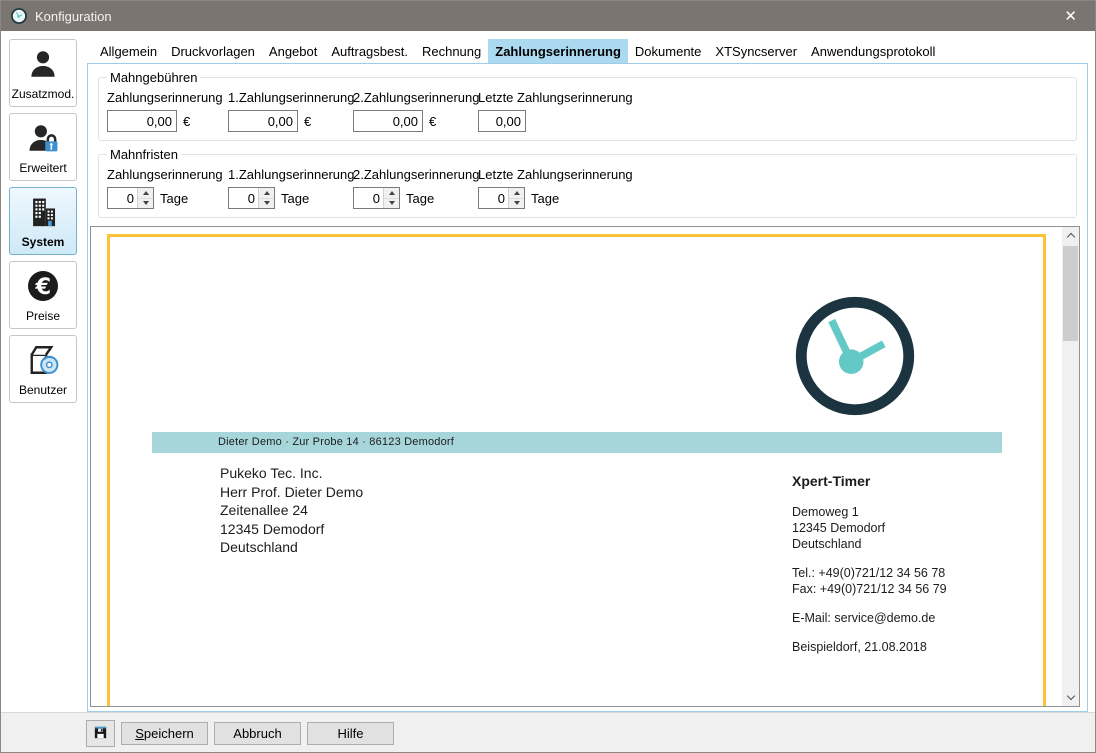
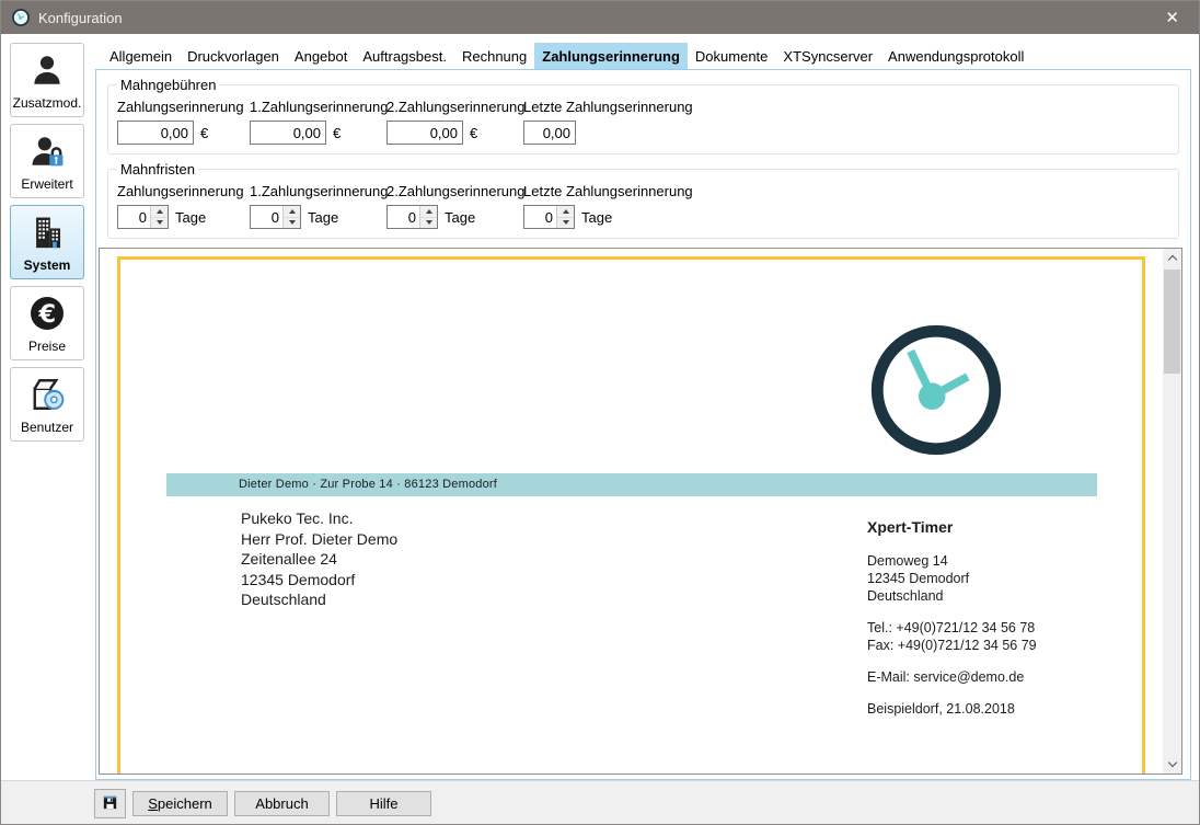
  Konfiguration
  ✕
  Zusatzmod.
  Erweitert
  System
  €
  Preise
  Benutzer
  Allgemein
  Druckvorlagen
  Angebot
  Auftragsbest.
  Rechnung
  Zahlungserinnerung
  Dokumente
  XTSyncserver
  Anwendungsprotokoll
  Mahngebühren
  Zahlungserinnerung
  0,00
  €
  1.Zahlungserinnerung
  0,00
  €
  2.Zahlungserinnerung
  0,00
  €
  Letzte Zahlungserinnerung
  0,00
  Mahnfristen
  Zahlungserinnerung
  0
  Tage
  1.Zahlungserinnerung
  0
  Tage
  2.Zahlungserinnerung
  0
  Tage
  Letzte Zahlungserinnerung
  0
  Tage
  Dieter Demo · Zur Probe 14 · 86123 Demodorf
  Pukeko Tec. Inc.
  Herr Prof. Dieter Demo
  Zeitenallee 24
  12345 Demodorf
  Deutschland
  Xpert-Timer
- Demoweg 1
+ Demoweg 14
  12345 Demodorf
  Deutschland
  Tel.: +49(0)721/12 34 56 78
  Fax: +49(0)721/12 34 56 79
  E-Mail: service@demo.de
  Beispieldorf, 21.08.2018
  Speichern
  Abbruch
  Hilfe
